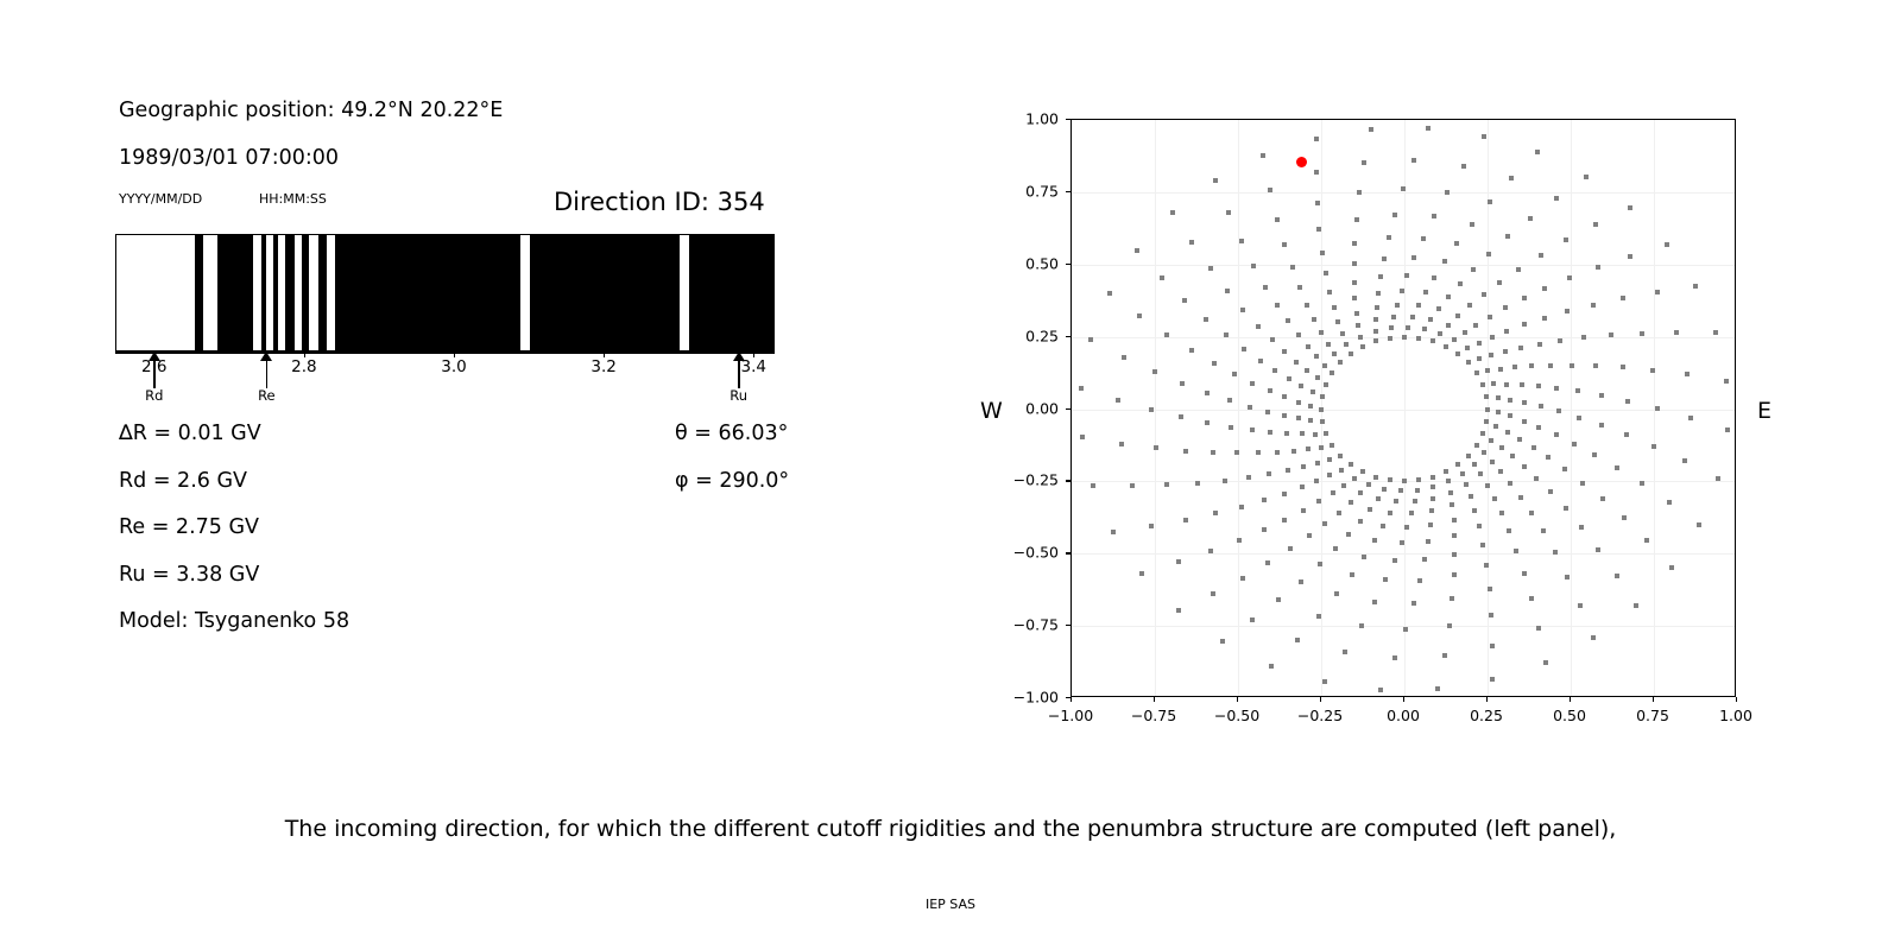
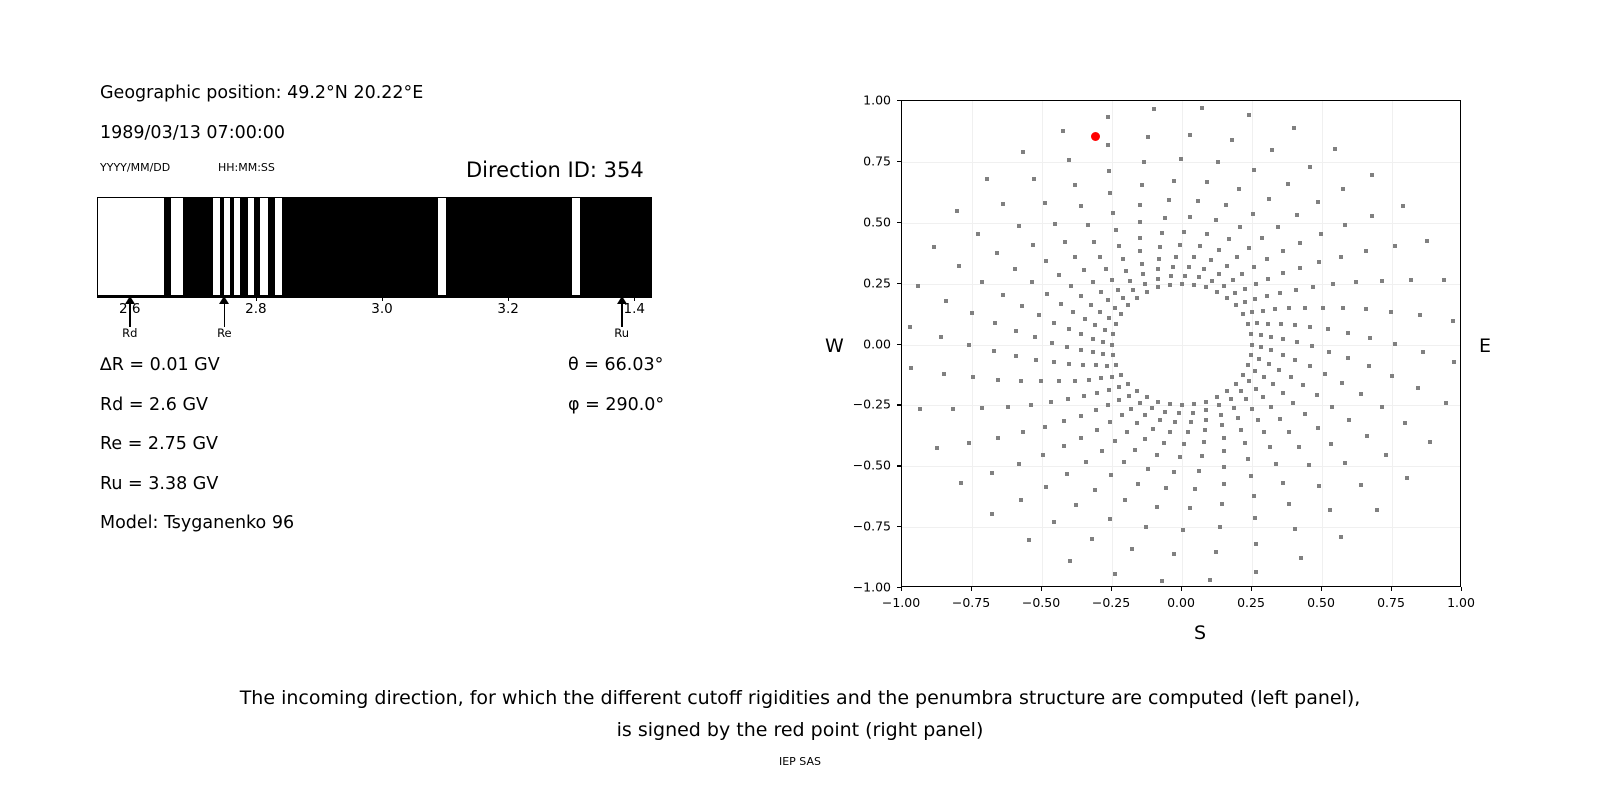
  Geographic position: 49.2°N 20.22°E
- 1989/03/01 07:00:00
+ 1989/03/13 07:00:00
  YYYY/MM/DD
  HH:MM:SS
  Direction ID: 354
  2.8
  3.0
  3.2
- 3.4
+ 1.4
  Rd
  Re
  Ru
  ∆R = 0.01 GV
  Rd = 2.6 GV
  Re = 2.75 GV
  Ru = 3.38 GV
- Model: Tsyganenko 58
+ Model: Tsyganenko 96
  θ = 66.03°
  φ = 290.0°
+ S
  W
  E
  −1.00
  −0.75
  −0.50
  −0.25
  0.00
  0.25
  0.50
  0.75
  1.00
  −1.00
  −0.75
  −0.50
  −0.25
  0.00
  0.25
  0.50
  0.75
  1.00
  The incoming direction, for which the different cutoff rigidities and the penumbra structure are computed (left panel),
+ is signed by the red point (right panel)
  IEP SAS
